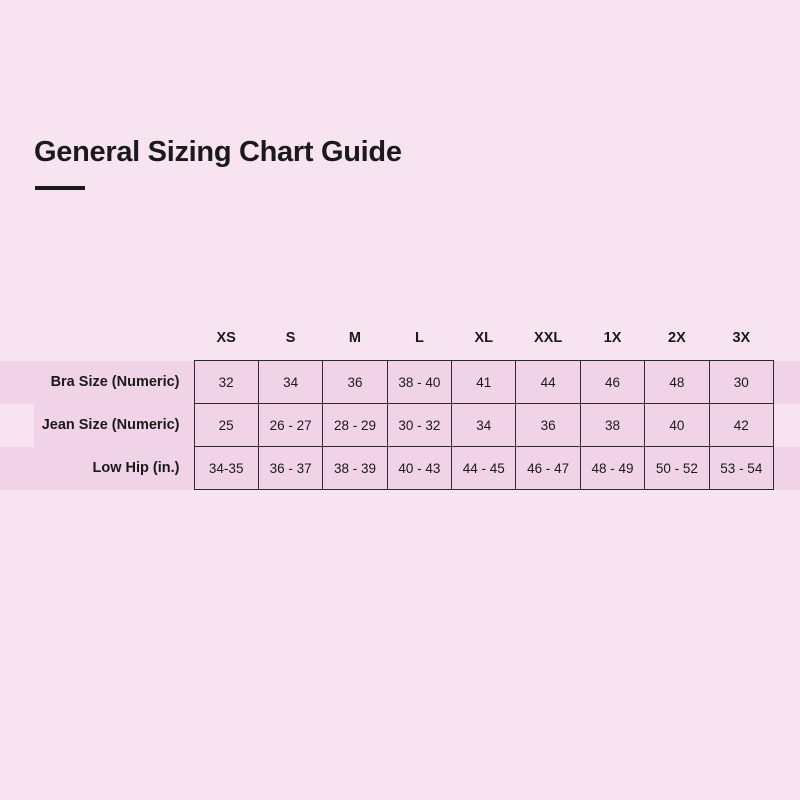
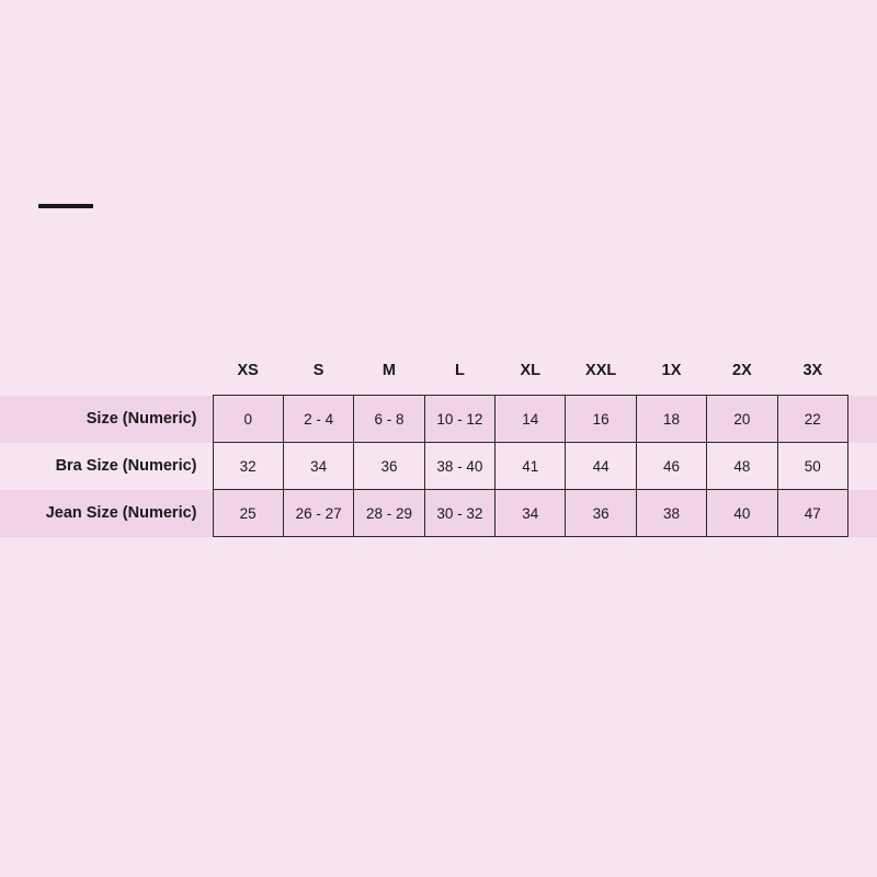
- General Sizing Chart Guide
  	XS	S	M	L	XL	XXL	1X	2X	3X
+ Size (Numeric)	0	2 - 4	6 - 8	10 - 12	14	16	18	20	22
- Bra Size (Numeric)	32	34	36	38 - 40	41	44	46	48	30
+ Bra Size (Numeric)	32	34	36	38 - 40	41	44	46	48	50
- Jean Size (Numeric)	25	26 - 27	28 - 29	30 - 32	34	36	38	40	42
+ Jean Size (Numeric)	25	26 - 27	28 - 29	30 - 32	34	36	38	40	47
- Low Hip (in.)	34-35	36 - 37	38 - 39	40 - 43	44 - 45	46 - 47	48 - 49	50 - 52	53 - 54
